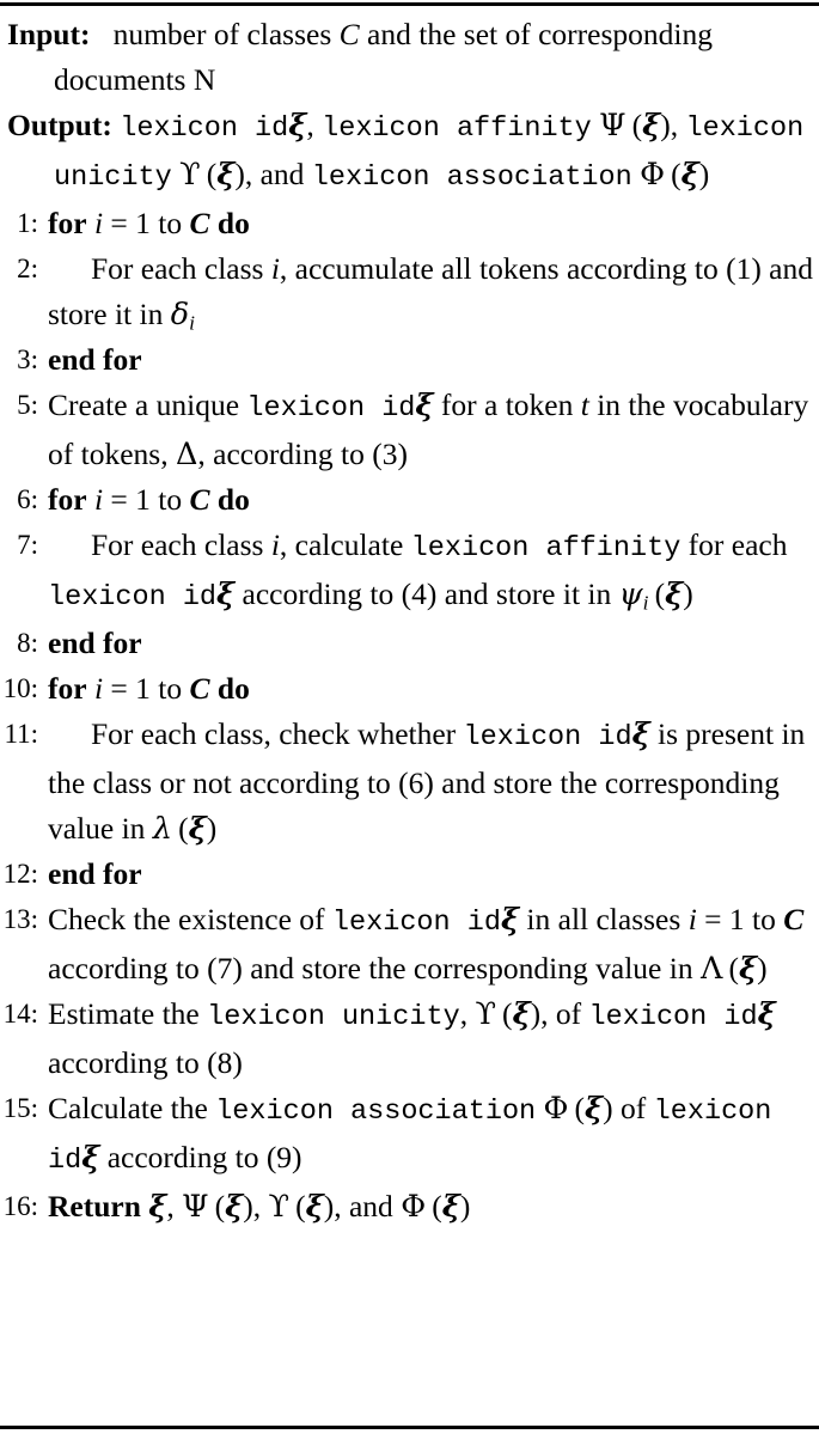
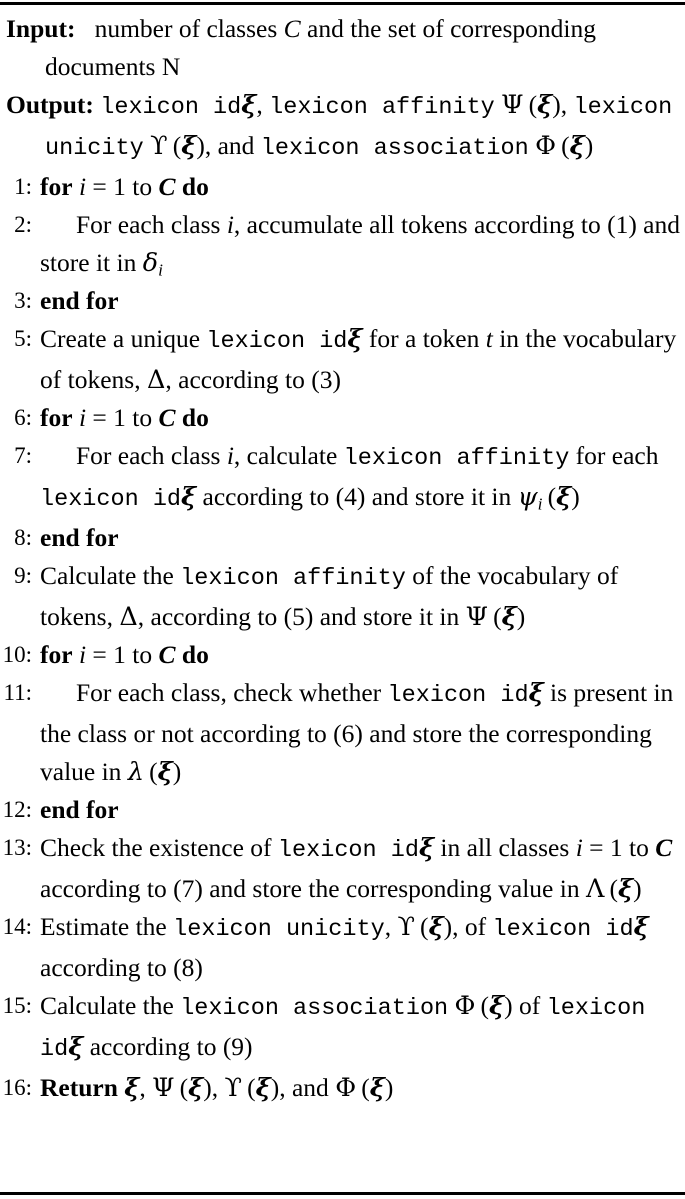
  Input: number of classes C and the set of corresponding documents N
  Output: lexicon idξ, lexicon affinity Ψ (ξ), lexicon unicity ϒ (ξ), and lexicon association Φ (ξ)
  1:
  for i = 1 to C do
  2:
  For each class i, accumulate all tokens according to (1) and store it in δi
  3:
  end for
  5:
  Create a unique lexicon idξ for a token t in the vocabulary of tokens, Δ, according to (3)
  6:
  for i = 1 to C do
  7:
  For each class i, calculate lexicon affinity for each lexicon idξ according to (4) and store it in ψi (ξ)
  8:
  end for
+ 9:
+ Calculate the lexicon affinity of the vocabulary of tokens, Δ, according to (5) and store it in Ψ (ξ)
  10:
  for i = 1 to C do
  11:
  For each class, check whether lexicon idξ is present in the class or not according to (6) and store the corresponding value in λ (ξ)
  12:
  end for
  13:
  Check the existence of lexicon idξ in all classes i = 1 to C according to (7) and store the corresponding value in Λ (ξ)
  14:
  Estimate the lexicon unicity, ϒ (ξ), of lexicon idξ according to (8)
  15:
  Calculate the lexicon association Φ (ξ) of lexicon idξ according to (9)
  16:
  Return ξ, Ψ (ξ), ϒ (ξ), and Φ (ξ)
